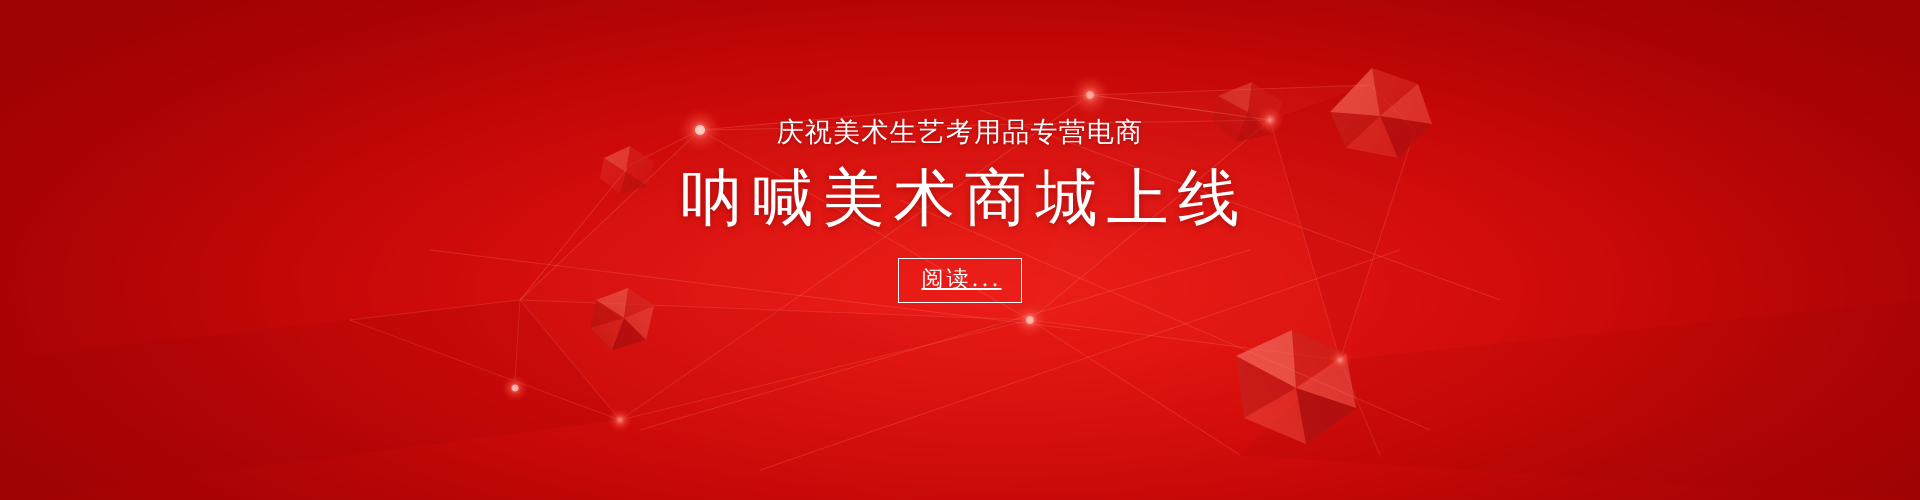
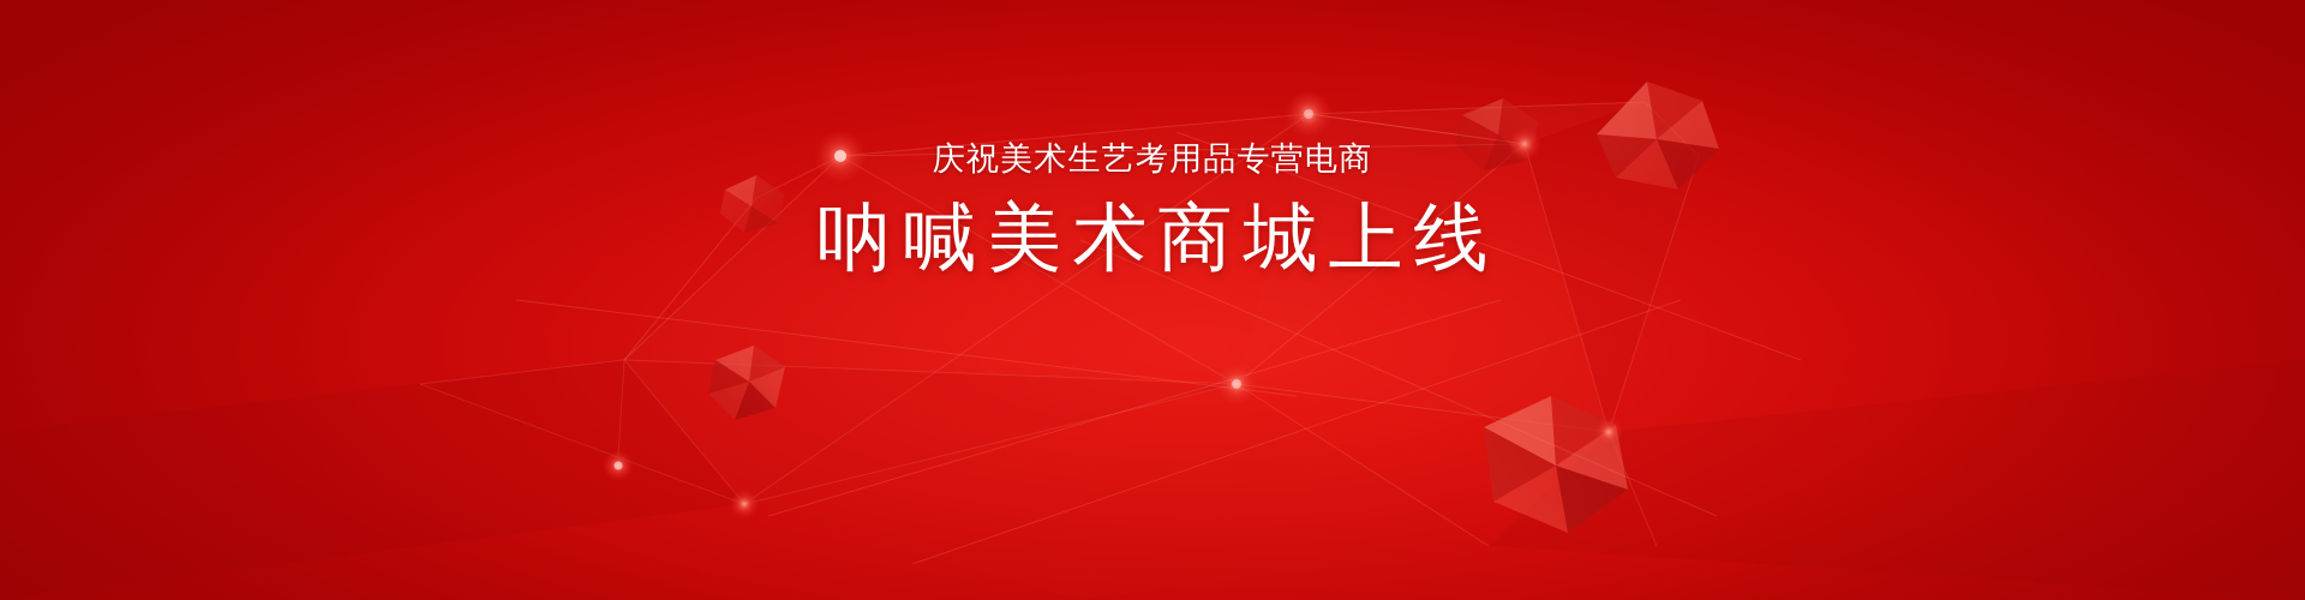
  庆祝美术生艺考用品专营电商
  呐喊美术商城上线
- 阅读...
